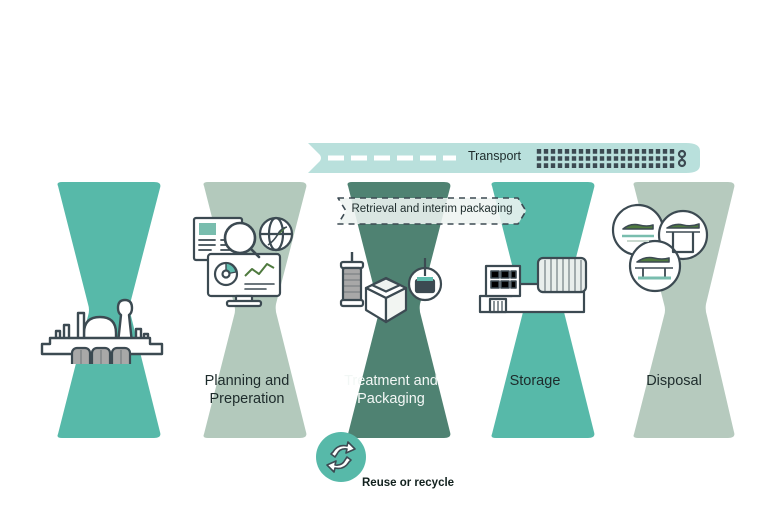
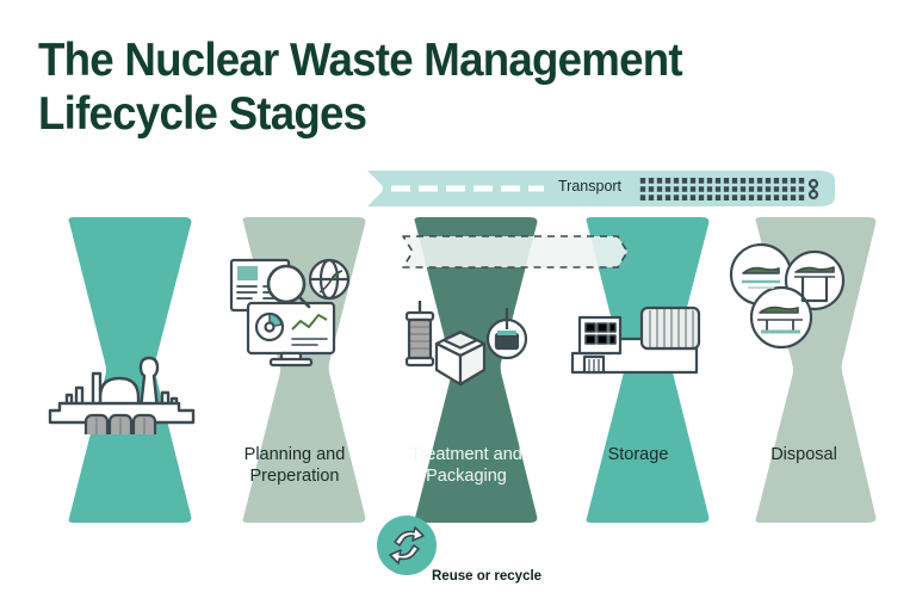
+ The Nuclear Waste Management
+ Lifecycle Stages
  Planning and
  Preperation
  Treatment and
  Packaging
  Storage
  Disposal
  Transport
- Retrieval and interim packaging
  Reuse or recycle
